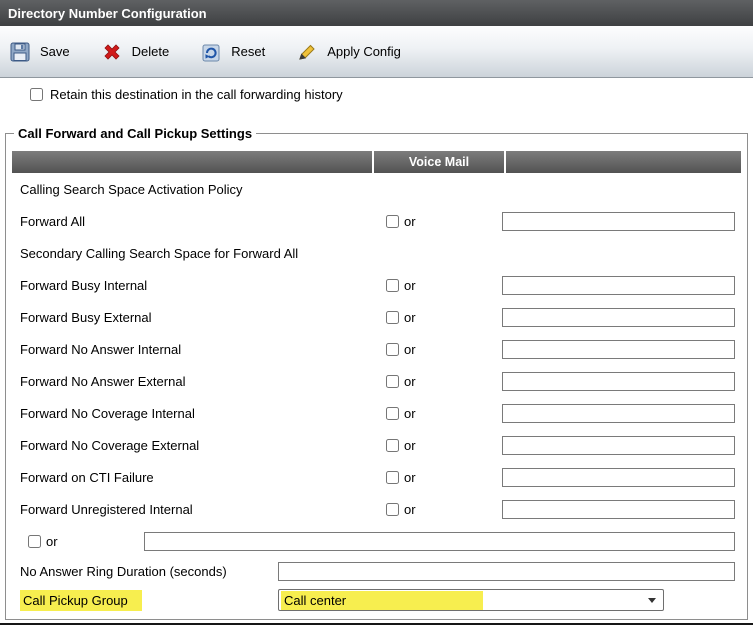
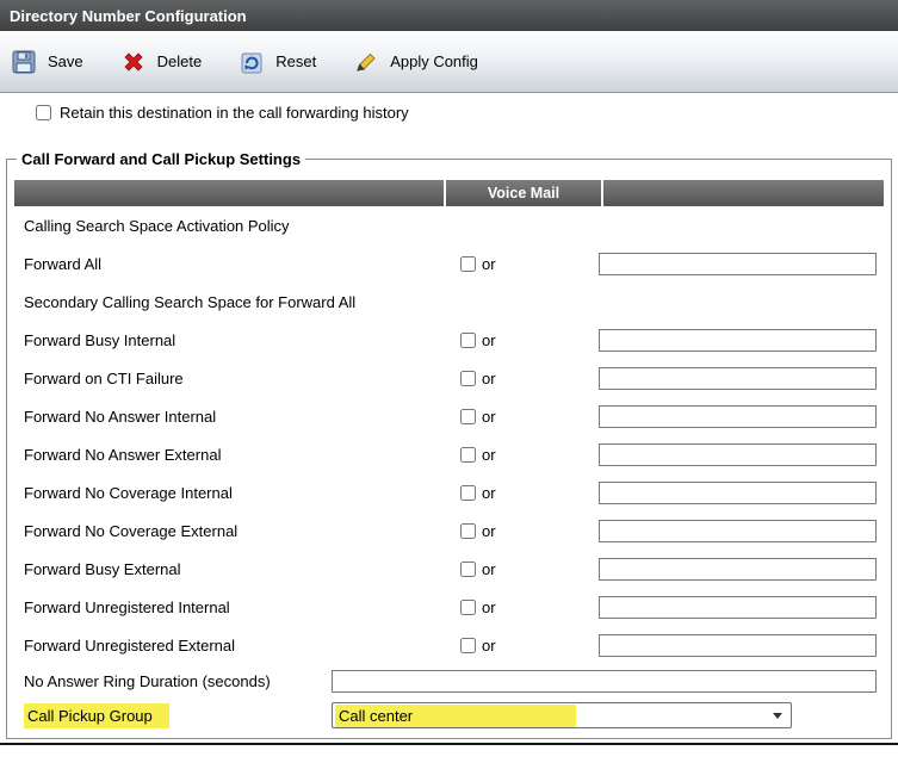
  Directory Number Configuration
  Save
  Delete
  Reset
  Apply Config
  Retain this destination in the call forwarding history
  Call Forward and Call Pickup Settings
  Voice Mail
  Calling Search Space Activation Policy
  Forward All
  or
  Secondary Calling Search Space for Forward All
  Forward Busy Internal
  or
- Forward Busy External
+ Forward on CTI Failure
  or
  Forward No Answer Internal
  or
  Forward No Answer External
  or
  Forward No Coverage Internal
  or
  Forward No Coverage External
  or
- Forward on CTI Failure
+ Forward Busy External
  or
  Forward Unregistered Internal
  or
+ Forward Unregistered External
  or
  No Answer Ring Duration (seconds)
  Call Pickup Group
  Call center
